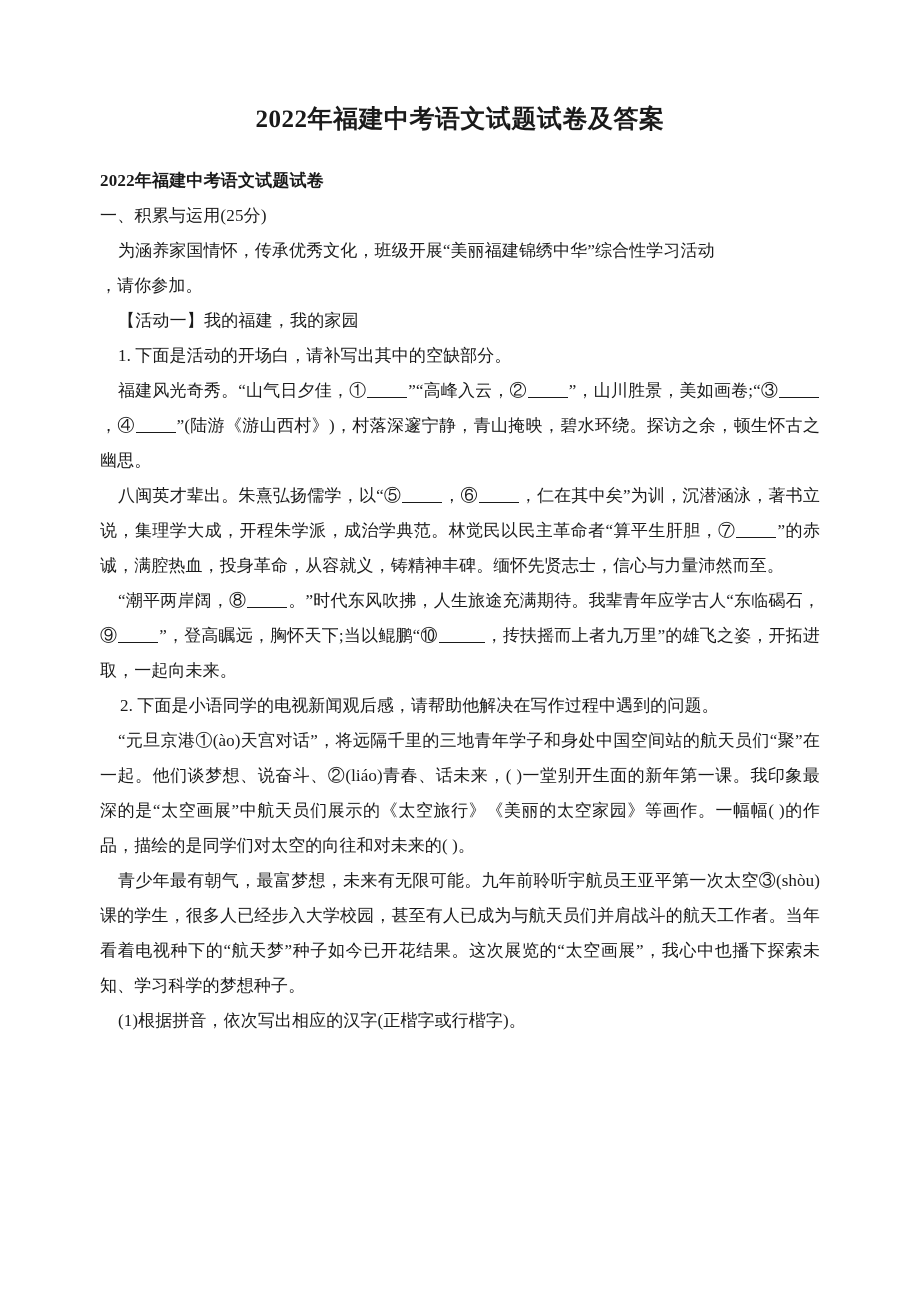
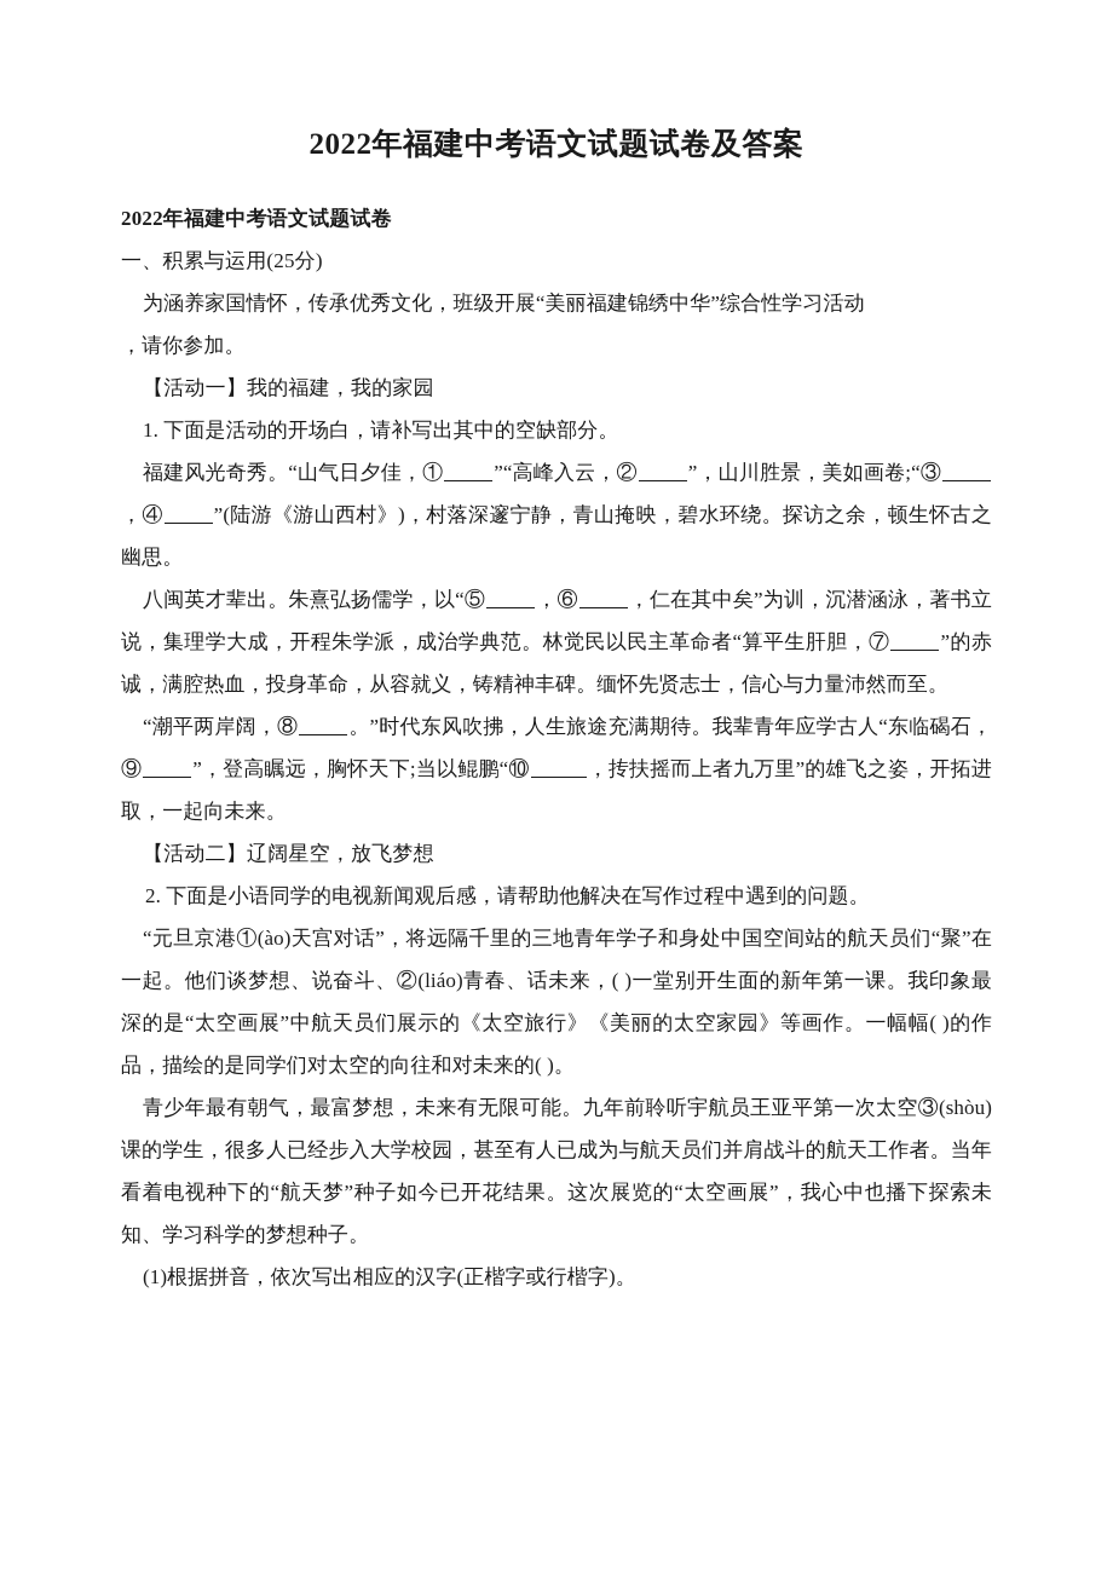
  2022年福建中考语文试题试卷及答案
  2022年福建中考语文试题试卷
  一、积累与运用(25分)
  为涵养家国情怀，传承优秀文化，班级开展“美丽福建锦绣中华”综合性学习活动
  ，请你参加。
  【活动一】我的福建，我的家园
  1. 下面是活动的开场白，请补写出其中的空缺部分。
  福建风光奇秀。“山气日夕佳，① ”“高峰入云，② ”，山川胜景，美如画卷;“③，④ ”(陆游《游山西村》)，村落深邃宁静，青山掩映，碧水环绕。探访之余，顿生怀古之幽思。
  八闽英才辈出。朱熹弘扬儒学，以“⑤ ，⑥ ，仁在其中矣”为训，沉潜涵泳，著书立说，集理学大成，开程朱学派，成治学典范。林觉民以民主革命者“算平生肝胆，⑦ ”的赤诚，满腔热血，投身革命，从容就义，铸精神丰碑。缅怀先贤志士，信心与力量沛然而至。
  “潮平两岸阔，⑧ 。”时代东风吹拂，人生旅途充满期待。我辈青年应学古人“东临碣石，⑨ ”，登高瞩远，胸怀天下;当以鲲鹏“⑩ ，抟扶摇而上者九万里”的雄飞之姿，开拓进取，一起向未来。
+ 【活动二】辽阔星空，放飞梦想
  2. 下面是小语同学的电视新闻观后感，请帮助他解决在写作过程中遇到的问题。
  “元旦京港①(ào)天宫对话”，将远隔千里的三地青年学子和身处中国空间站的航天员们“聚”在一起。他们谈梦想、说奋斗、②(liáo)青春、话未来，( )一堂别开生面的新年第一课。我印象最深的是“太空画展”中航天员们展示的《太空旅行》《美丽的太空家园》等画作。一幅幅( )的作品，描绘的是同学们对太空的向往和对未来的( )。
  青少年最有朝气，最富梦想，未来有无限可能。九年前聆听宇航员王亚平第一次太空③(shòu)课的学生，很多人已经步入大学校园，甚至有人已成为与航天员们并肩战斗的航天工作者。当年看着电视种下的“航天梦”种子如今已开花结果。这次展览的“太空画展”，我心中也播下探索未知、学习科学的梦想种子。
  (1)根据拼音，依次写出相应的汉字(正楷字或行楷字)。
